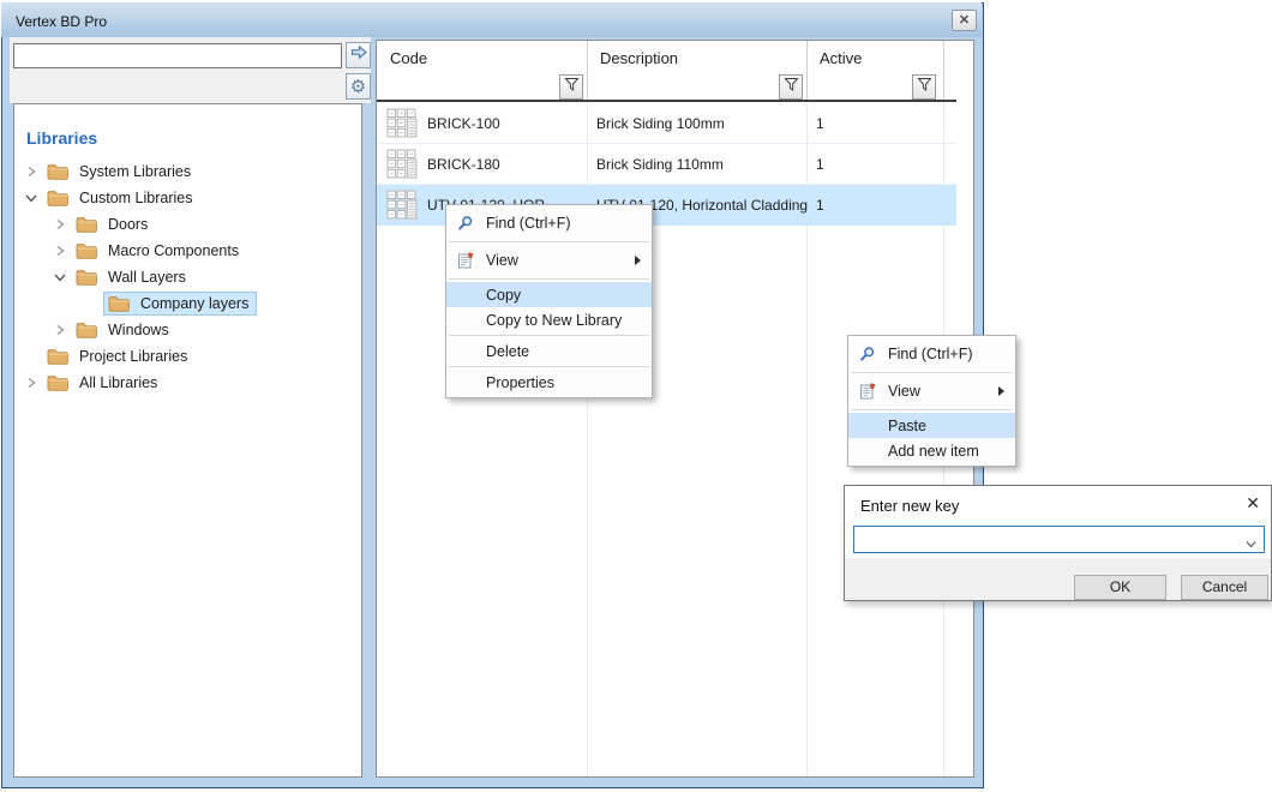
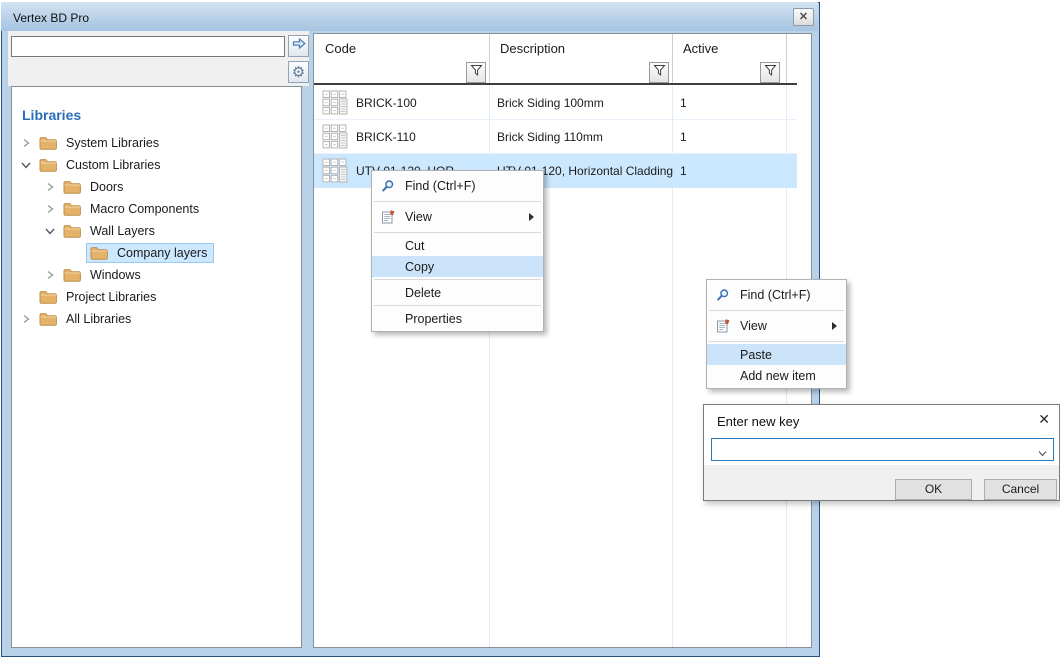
  Vertex BD Pro
  ✕
  ⚙
  Libraries
  System Libraries
  Custom Libraries
  Doors
  Macro Components
  Wall Layers
  Company layers
  Windows
  Project Libraries
  All Libraries
  Code
  Description
  Active
  BRICK-100
  Brick Siding 100mm
  1
- BRICK-180
+ BRICK-110
  Brick Siding 110mm
  1
  120, Horizontal Cladding
  1
  Find (Ctrl+F)
  View
+ Cut
  Copy
- Copy to New Library
  Delete
  Properties
  Find (Ctrl+F)
  View
  Paste
  Add new item
  Enter new key
  ✕
  OK
  Cancel
